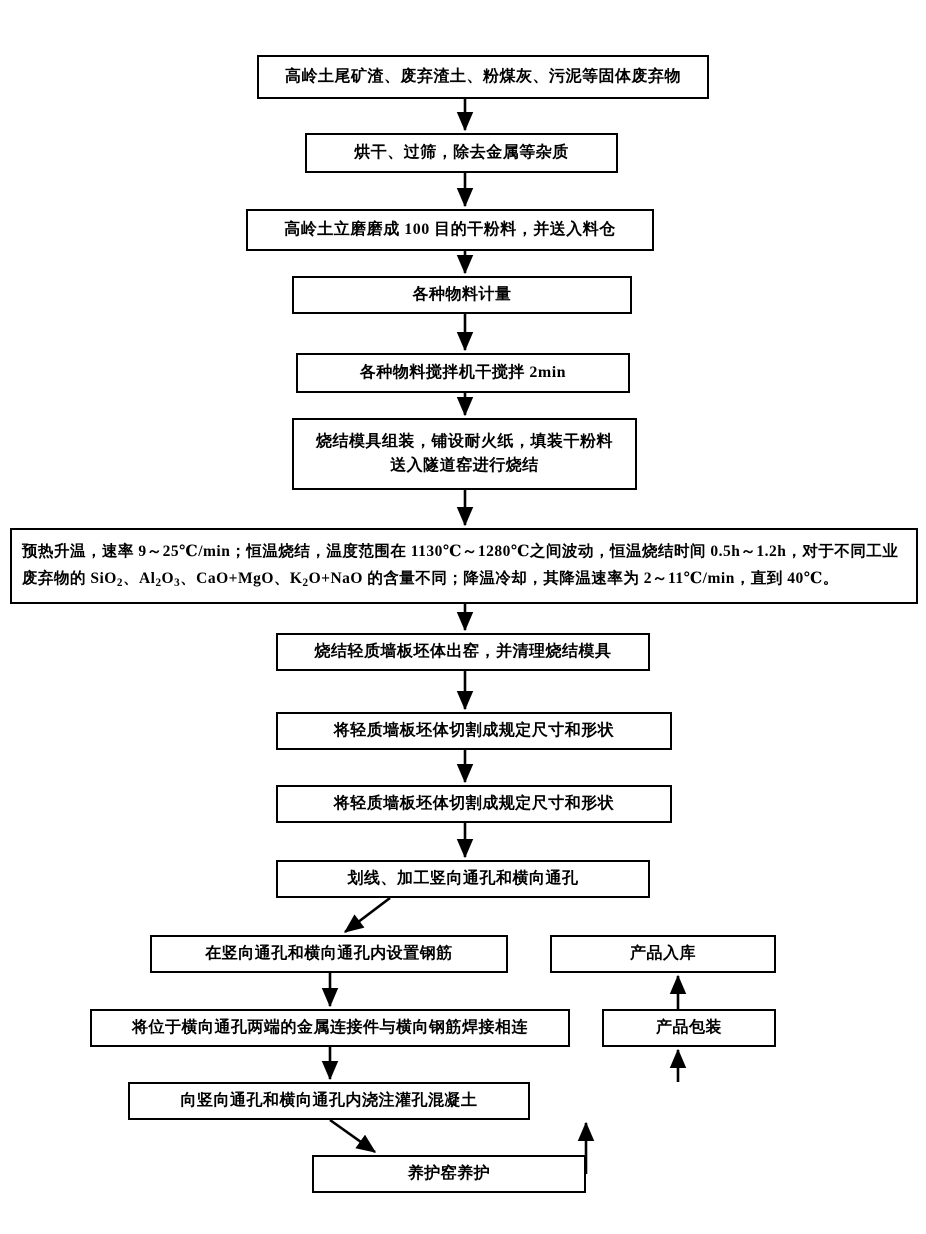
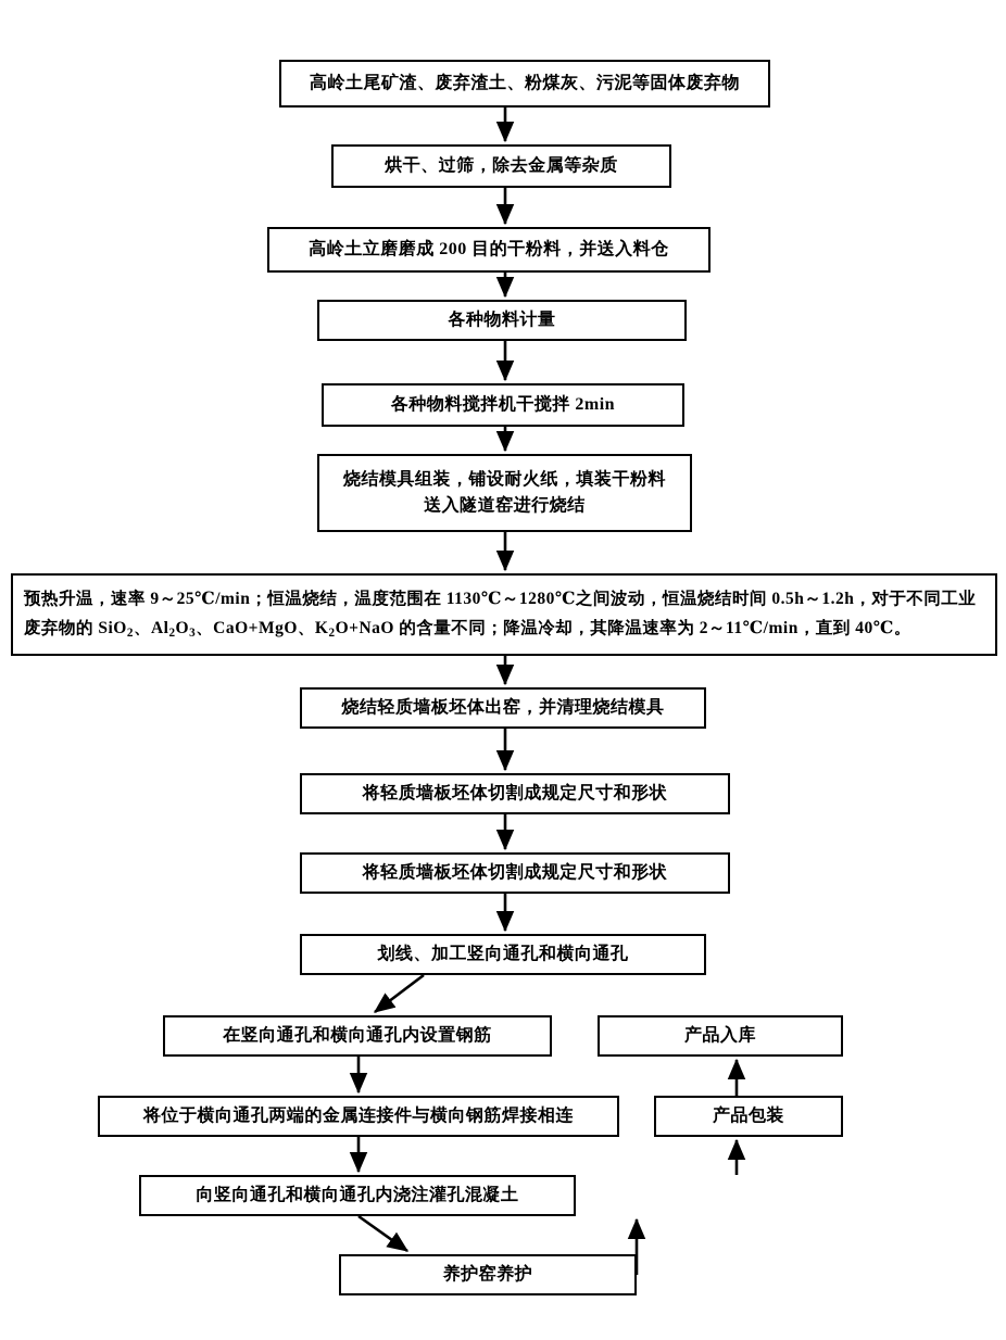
  高岭土尾矿渣、废弃渣土、粉煤灰、污泥等固体废弃物
  烘干、过筛，除去金属等杂质
- 高岭土立磨磨成 100 目的干粉料，并送入料仓
+ 高岭土立磨磨成 200 目的干粉料，并送入料仓
  各种物料计量
  各种物料搅拌机干搅拌 2min
  烧结模具组装，铺设耐火纸，填装干粉料
  送入隧道窑进行烧结
  预热升温，速率 9～25℃/min；恒温烧结，温度范围在 1130℃～1280℃之间波动，恒温烧结时间 0.5h～1.2h，对于不同工业废弃物的 SiO2、Al2O3、CaO+MgO、K2O+NaO 的含量不同；降温冷却，其降温速率为 2～11℃/min，直到 40℃。
  烧结轻质墙板坯体出窑，并清理烧结模具
  将轻质墙板坯体切割成规定尺寸和形状
  将轻质墙板坯体切割成规定尺寸和形状
  划线、加工竖向通孔和横向通孔
  在竖向通孔和横向通孔内设置钢筋
  将位于横向通孔两端的金属连接件与横向钢筋焊接相连
  向竖向通孔和横向通孔内浇注灌孔混凝土
  养护窑养护
  产品包装
  产品入库
